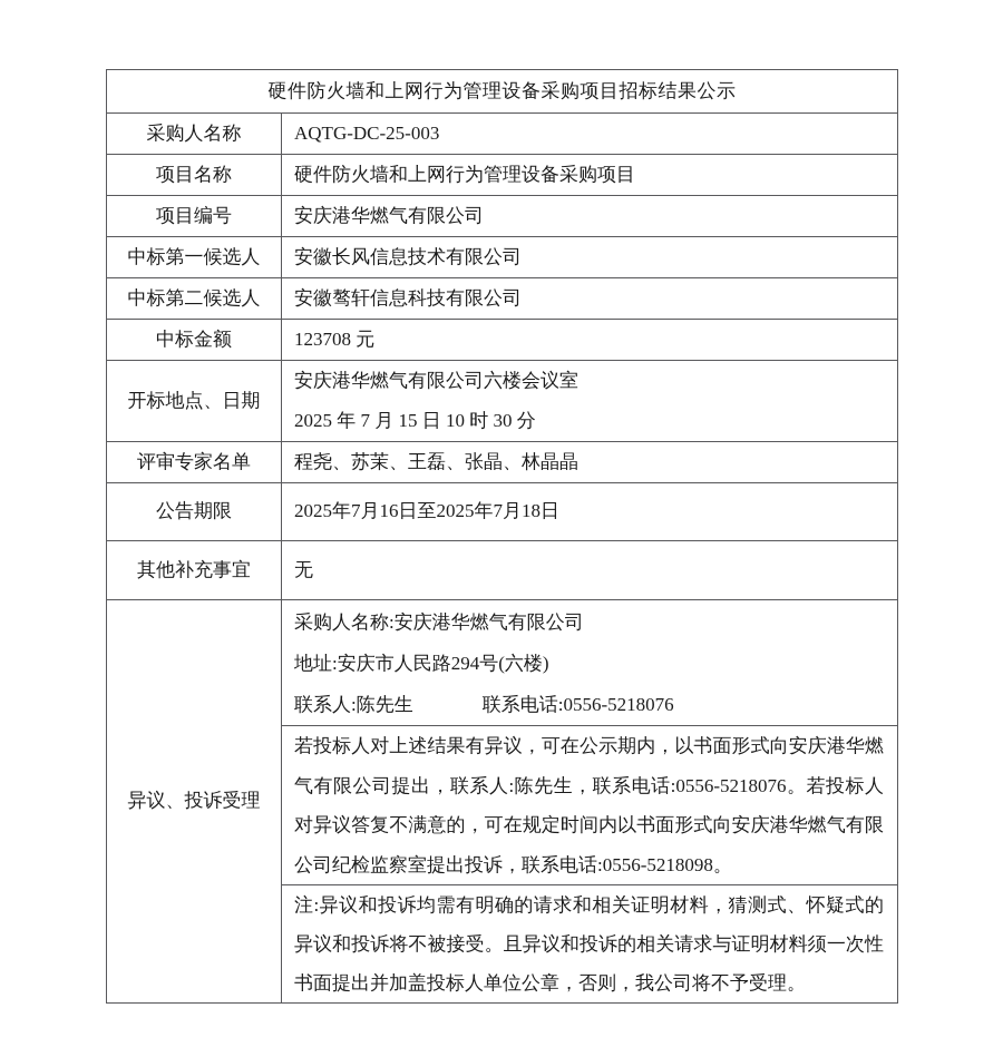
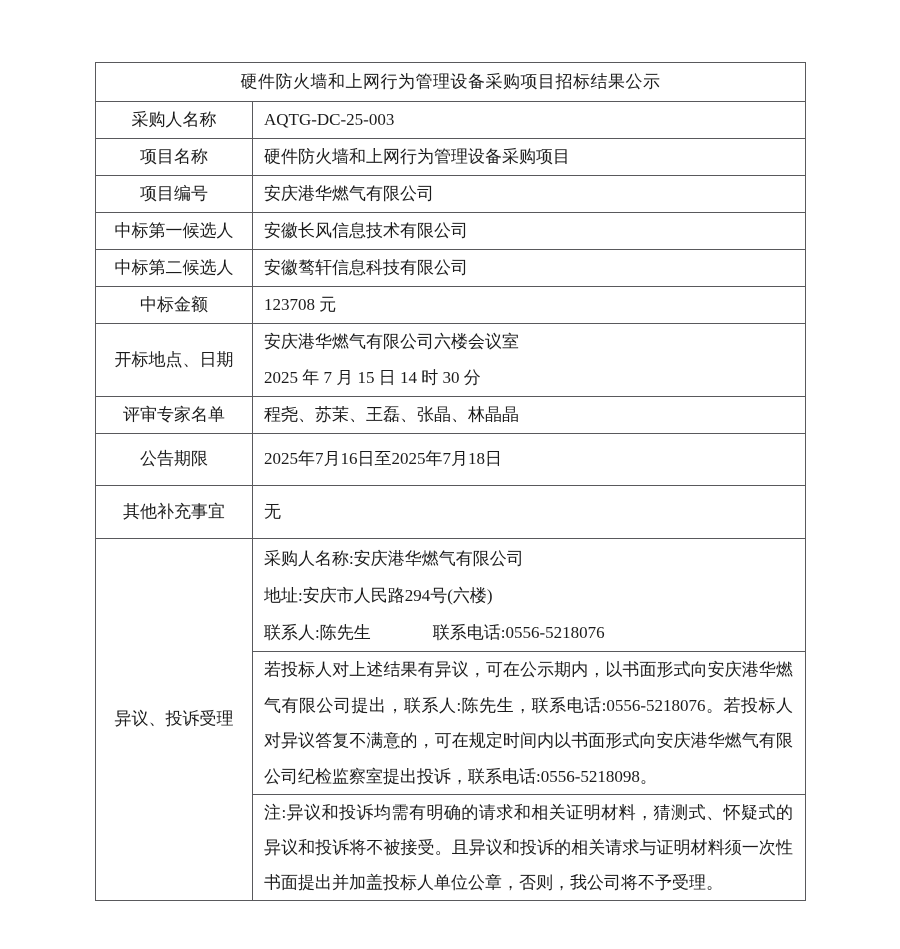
  硬件防火墙和上网行为管理设备采购项目招标结果公示
  采购人名称	AQTG-DC-25-003
  项目名称	硬件防火墙和上网行为管理设备采购项目
  项目编号	安庆港华燃气有限公司
  中标第一候选人	安徽长风信息技术有限公司
  中标第二候选人	安徽骜轩信息科技有限公司
  中标金额	123708 元
- 开标地点、日期	安庆港华燃气有限公司六楼会议室 2025 年 7 月 15 日 10 时 30 分
+ 开标地点、日期	安庆港华燃气有限公司六楼会议室 2025 年 7 月 15 日 14 时 30 分
  评审专家名单	程尧、苏茉、王磊、张晶、林晶晶
  公告期限	2025年7月16日至2025年7月18日
  其他补充事宜	无
  异议、投诉受理	采购人名称:安庆港华燃气有限公司 地址:安庆市人民路294号(六楼) 联系人:陈先生 联系电话:0556-5218076
  若投标人对上述结果有异议，可在公示期内，以书面形式向安庆港华燃气有限公司提出，联系人:陈先生，联系电话:0556-5218076。若投标人对异议答复不满意的，可在规定时间内以书面形式向安庆港华燃气有限公司纪检监察室提出投诉，联系电话:0556-5218098。
  注:异议和投诉均需有明确的请求和相关证明材料，猜测式、怀疑式的异议和投诉将不被接受。且异议和投诉的相关请求与证明材料须一次性书面提出并加盖投标人单位公章，否则，我公司将不予受理。
